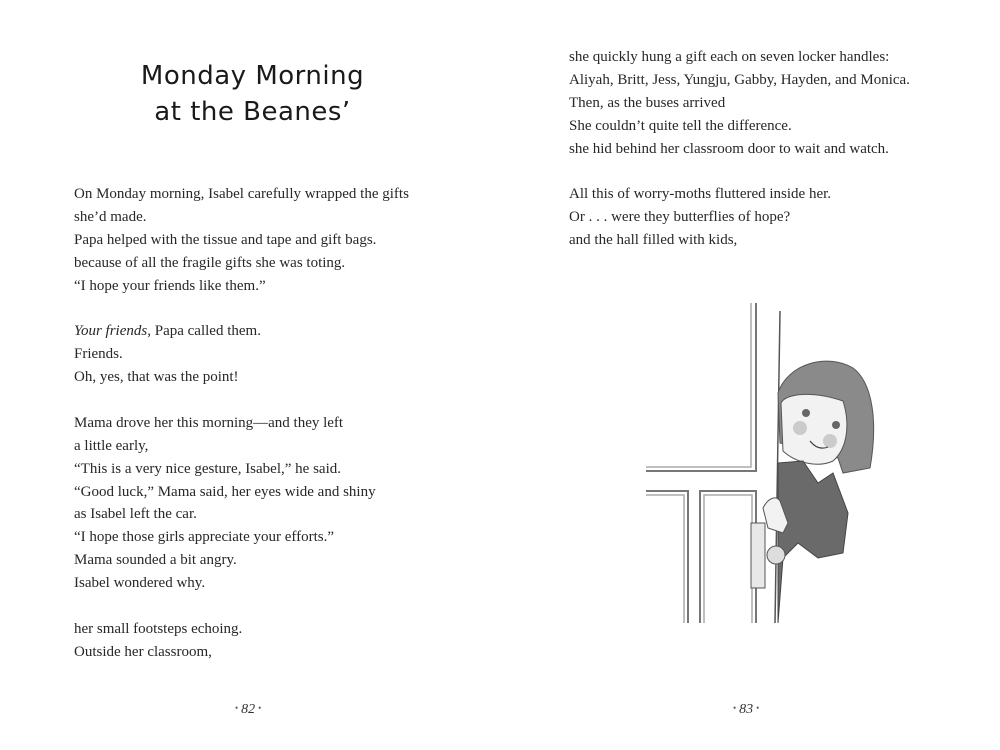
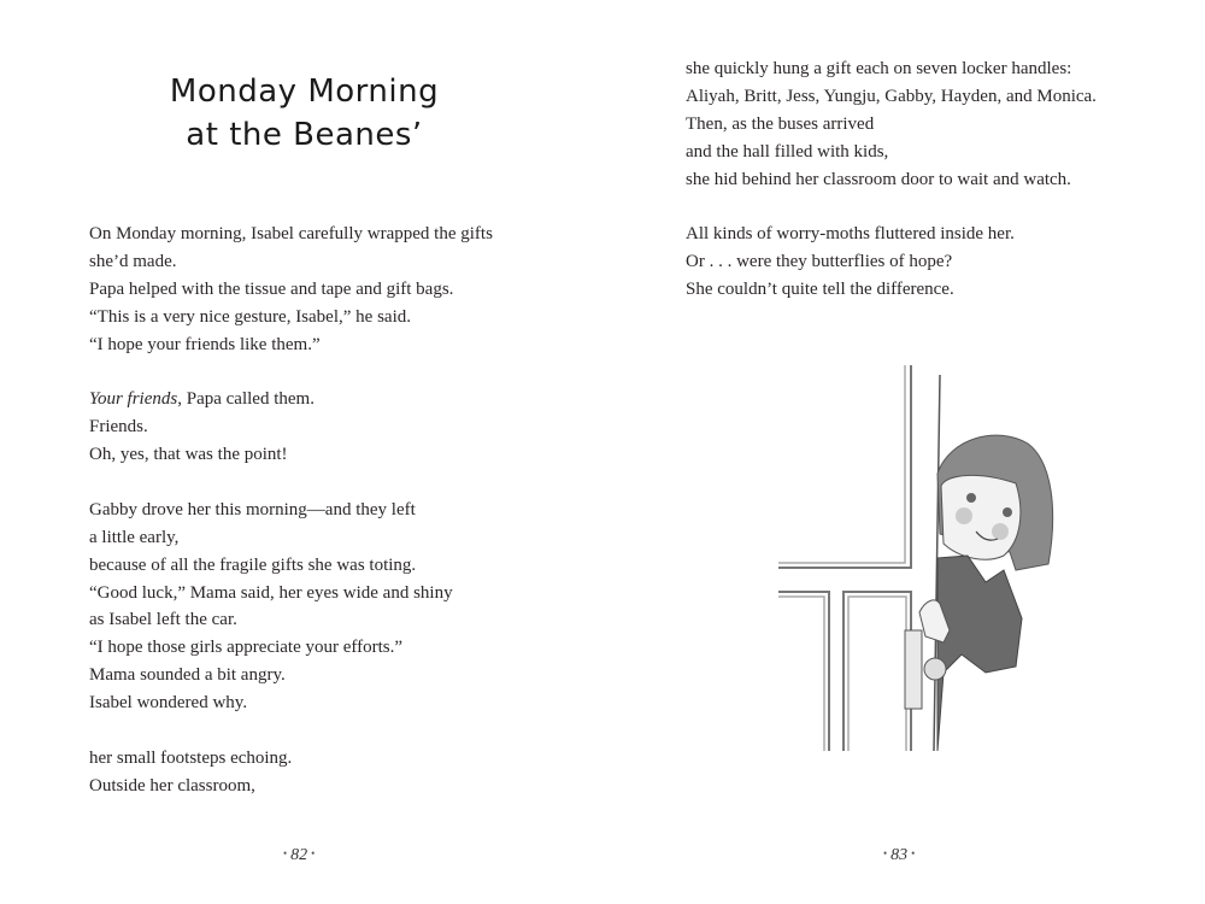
  Monday Morning
  at the Beanes’
  On Monday morning, Isabel carefully wrapped the gifts
  she’d made.
  Papa helped with the tissue and tape and gift bags.
- because of all the fragile gifts she was toting.
+ “This is a very nice gesture, Isabel,” he said.
  “I hope your friends like them.”
  Your friends, Papa called them.
  Friends.
  Oh, yes, that was the point!
- Mama drove her this morning—and they left
+ Gabby drove her this morning—and they left
  a little early,
- “This is a very nice gesture, Isabel,” he said.
+ because of all the fragile gifts she was toting.
  “Good luck,” Mama said, her eyes wide and shiny
  as Isabel left the car.
  “I hope those girls appreciate your efforts.”
  Mama sounded a bit angry.
  Isabel wondered why.
  her small footsteps echoing.
  Outside her classroom,
  • 82 •
  she quickly hung a gift each on seven locker handles:
  Aliyah, Britt, Jess, Yungju, Gabby, Hayden, and Monica.
  Then, as the buses arrived
- She couldn’t quite tell the difference.
+ and the hall filled with kids,
  she hid behind her classroom door to wait and watch.
- All this of worry-moths fluttered inside her.
+ All kinds of worry-moths fluttered inside her.
  Or . . . were they butterflies of hope?
- and the hall filled with kids,
+ She couldn’t quite tell the difference.
  • 83 •
